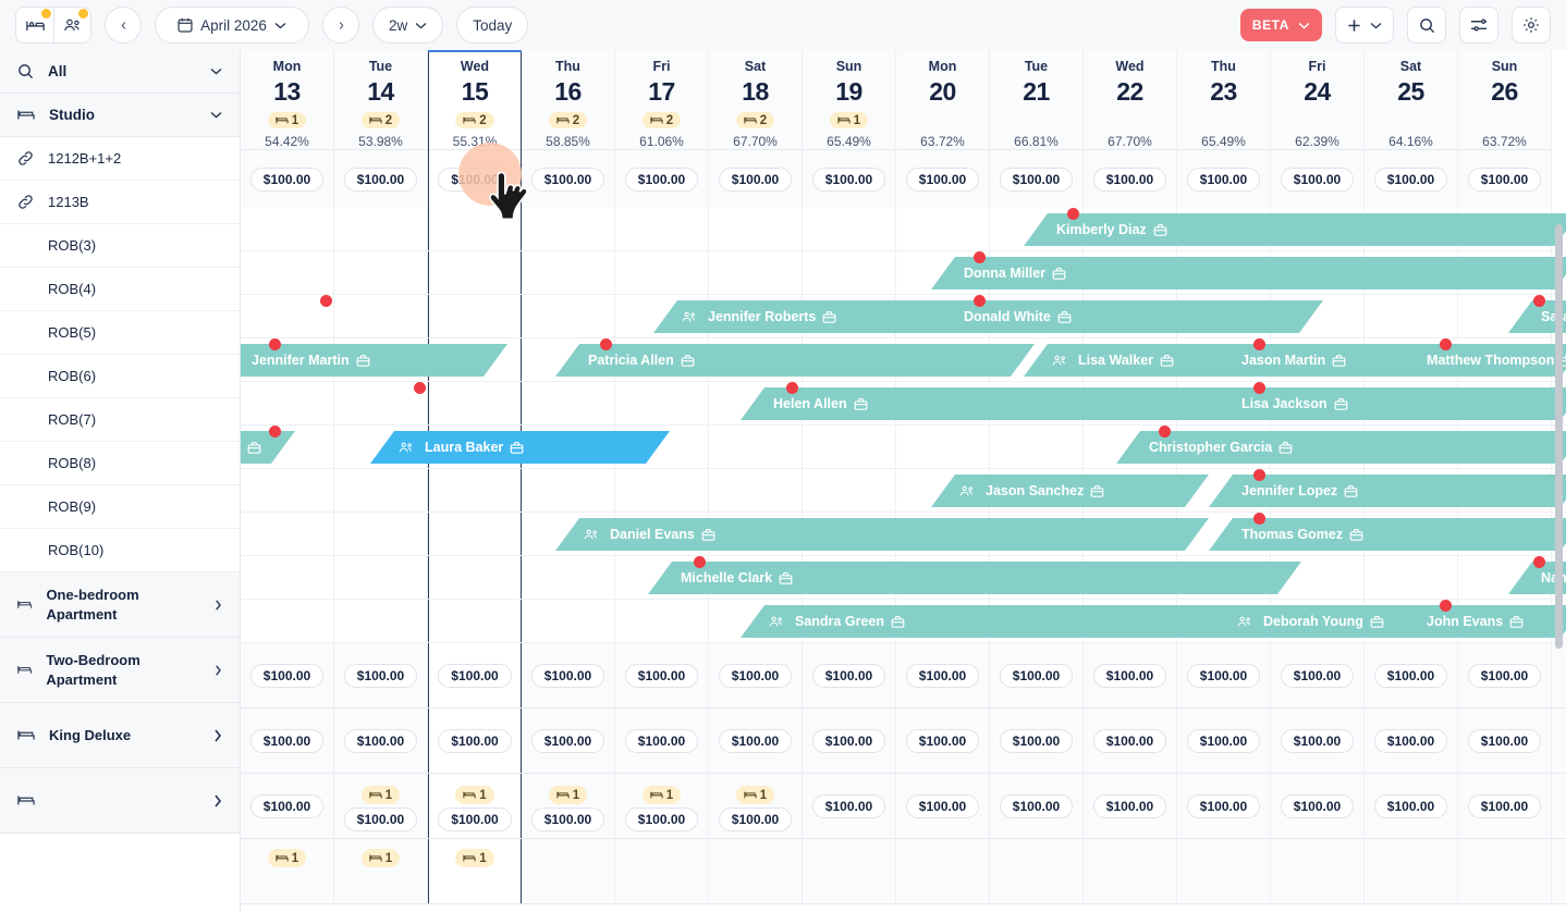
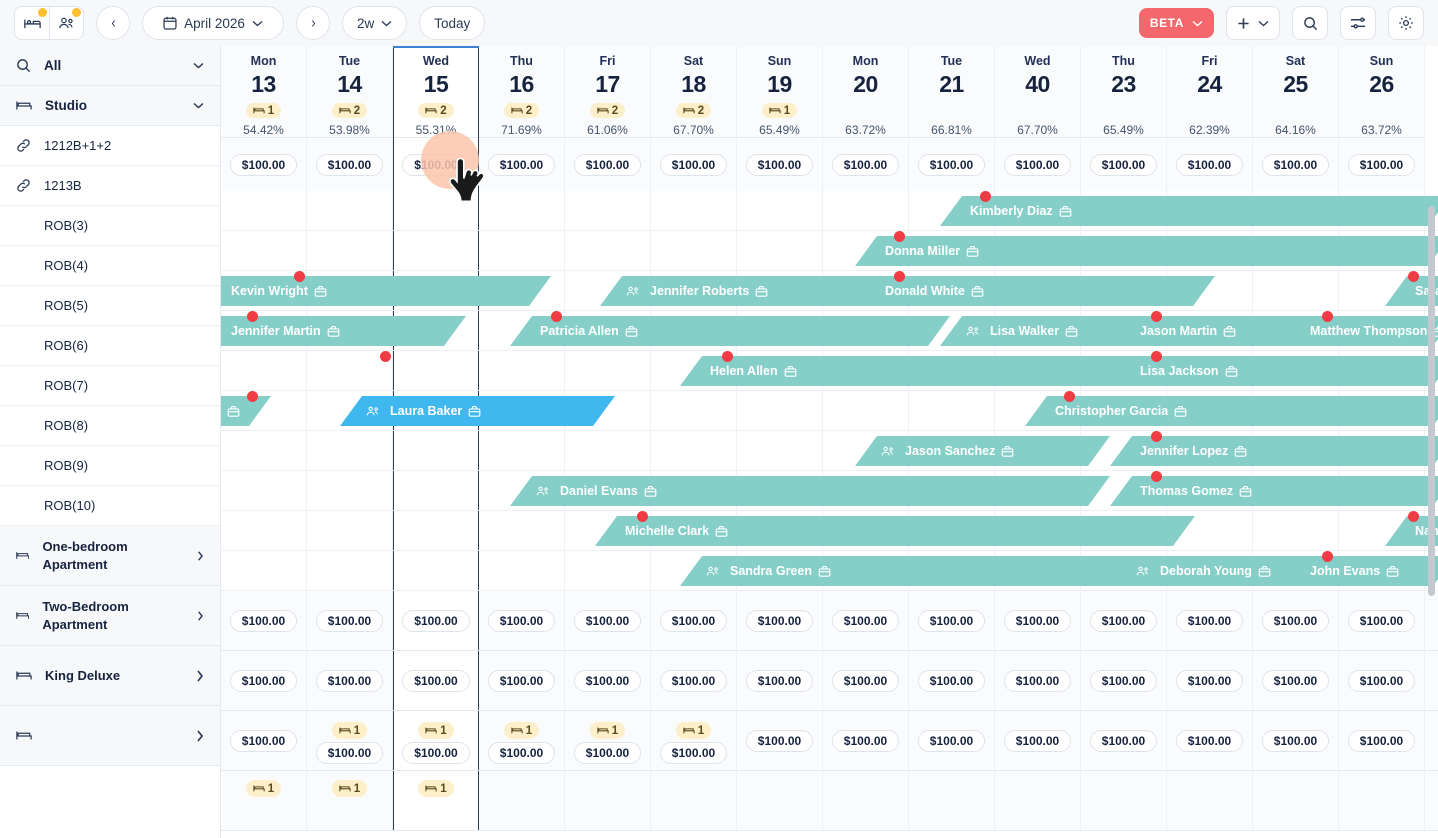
  April 2026
  2w
  Today
  BETA
  All
  Studio
  1212B+1+2
  1213B
  ROB(3)
  ROB(4)
  ROB(5)
  ROB(6)
  ROB(7)
  ROB(8)
  ROB(9)
  ROB(10)
  One-bedroom Apartment
  Two-Bedroom Apartment
  King Deluxe
  Mon
  13
  1
  54.42%
  $100.00
  Tue
  14
  2
  53.98%
  $100.00
  Wed
  15
  2
  55.31%
  $100.00
  Thu
  16
  2
- 58.85%
+ 71.69%
  $100.00
  Fri
  17
  2
  61.06%
  $100.00
  Sat
  18
  2
  67.70%
  $100.00
  Sun
  19
  1
  65.49%
  $100.00
  Mon
  20
  63.72%
  $100.00
  Tue
  21
  66.81%
  $100.00
  Wed
- 22
+ 40
  67.70%
  $100.00
  Thu
  23
  65.49%
  $100.00
  Fri
  24
  62.39%
  $100.00
  Sat
  25
  64.16%
  $100.00
  Sun
  26
  63.72%
  $100.00
  Kimberly Diaz
  Donna Miller
+ Kevin Wright
  Jennifer Roberts
  Donald White
  Jennifer Martin
  Patricia Allen
  Lisa Walker
  Jason Martin
  Matthew Thompson
  Helen Allen
  Lisa Jackson
  Laura Baker
  Christopher Garcia
  Jason Sanchez
  Jennifer Lopez
  Daniel Evans
  Thomas Gomez
  Michelle Clark
  Sandra Green
  Deborah Young
  John Evans
  $100.00
  $100.00
  $100.00
  $100.00
  $100.00
  $100.00
  $100.00
  $100.00
  $100.00
  $100.00
  $100.00
  $100.00
  $100.00
  $100.00
  $100.00
  $100.00
  $100.00
  $100.00
  $100.00
  $100.00
  $100.00
  $100.00
  $100.00
  $100.00
  $100.00
  $100.00
  $100.00
  $100.00
  $100.00
  1
  $100.00
  1
  $100.00
  1
  $100.00
  1
  $100.00
  1
  $100.00
  $100.00
  $100.00
  $100.00
  $100.00
  $100.00
  $100.00
  $100.00
  $100.00
  1
  1
  1
